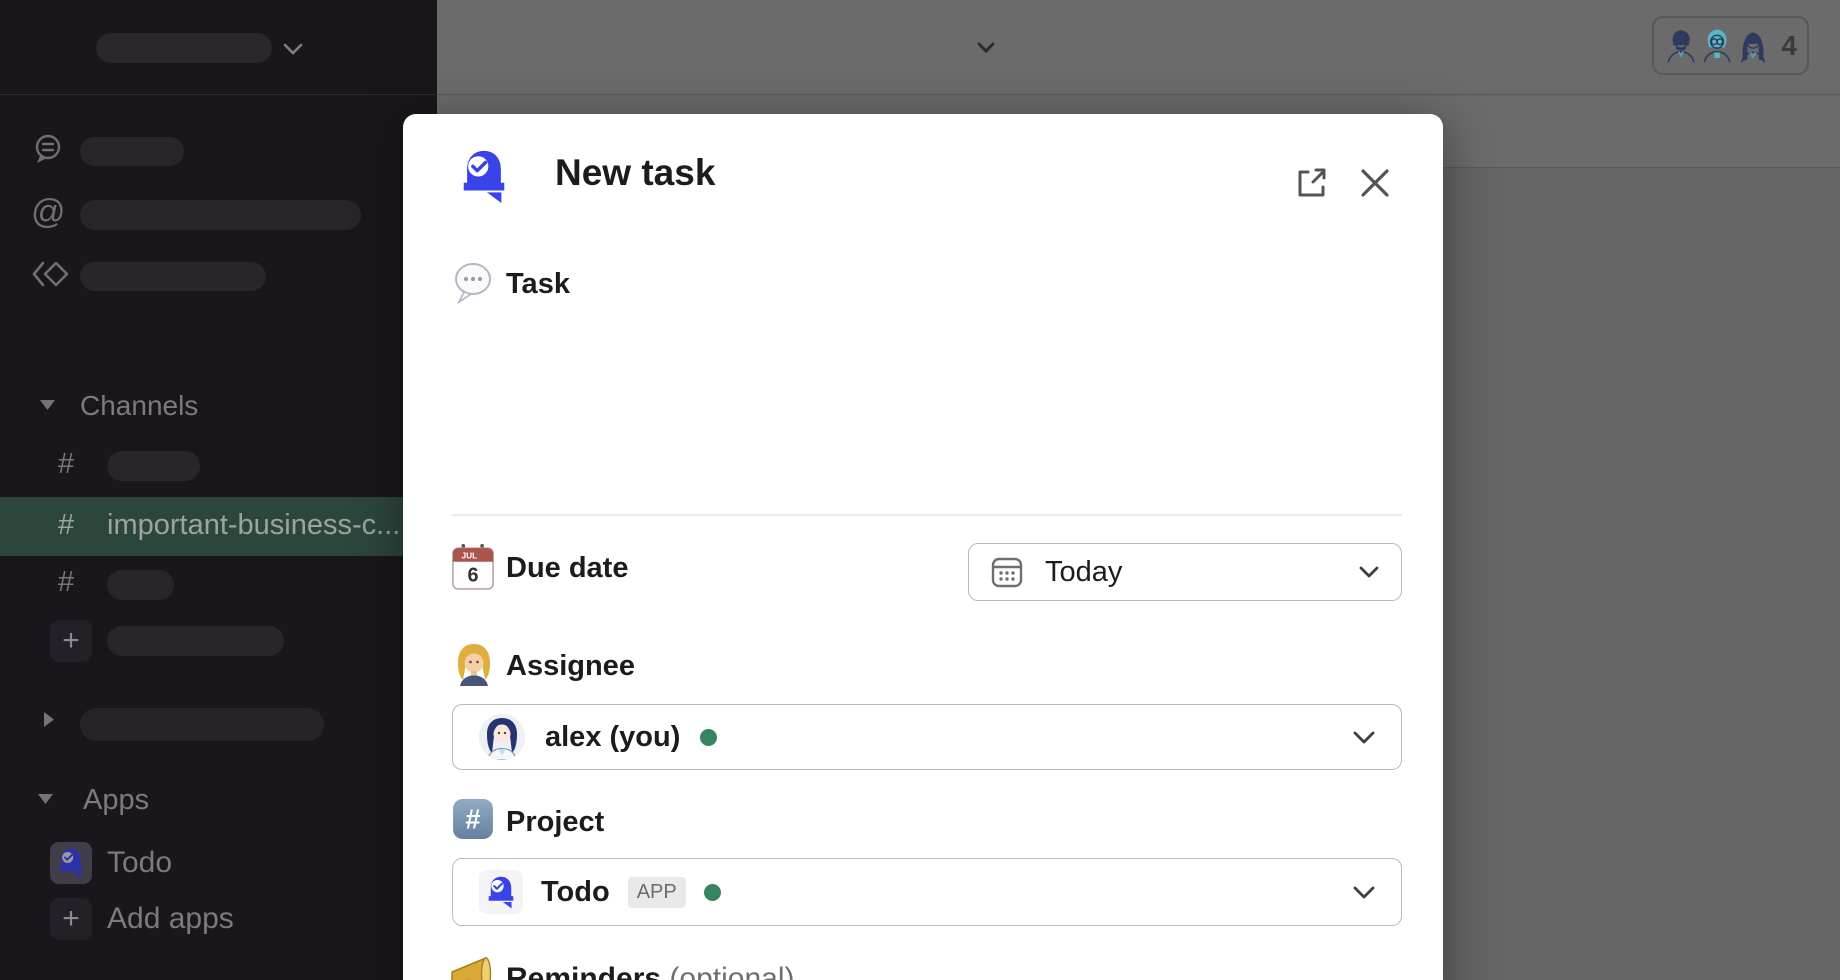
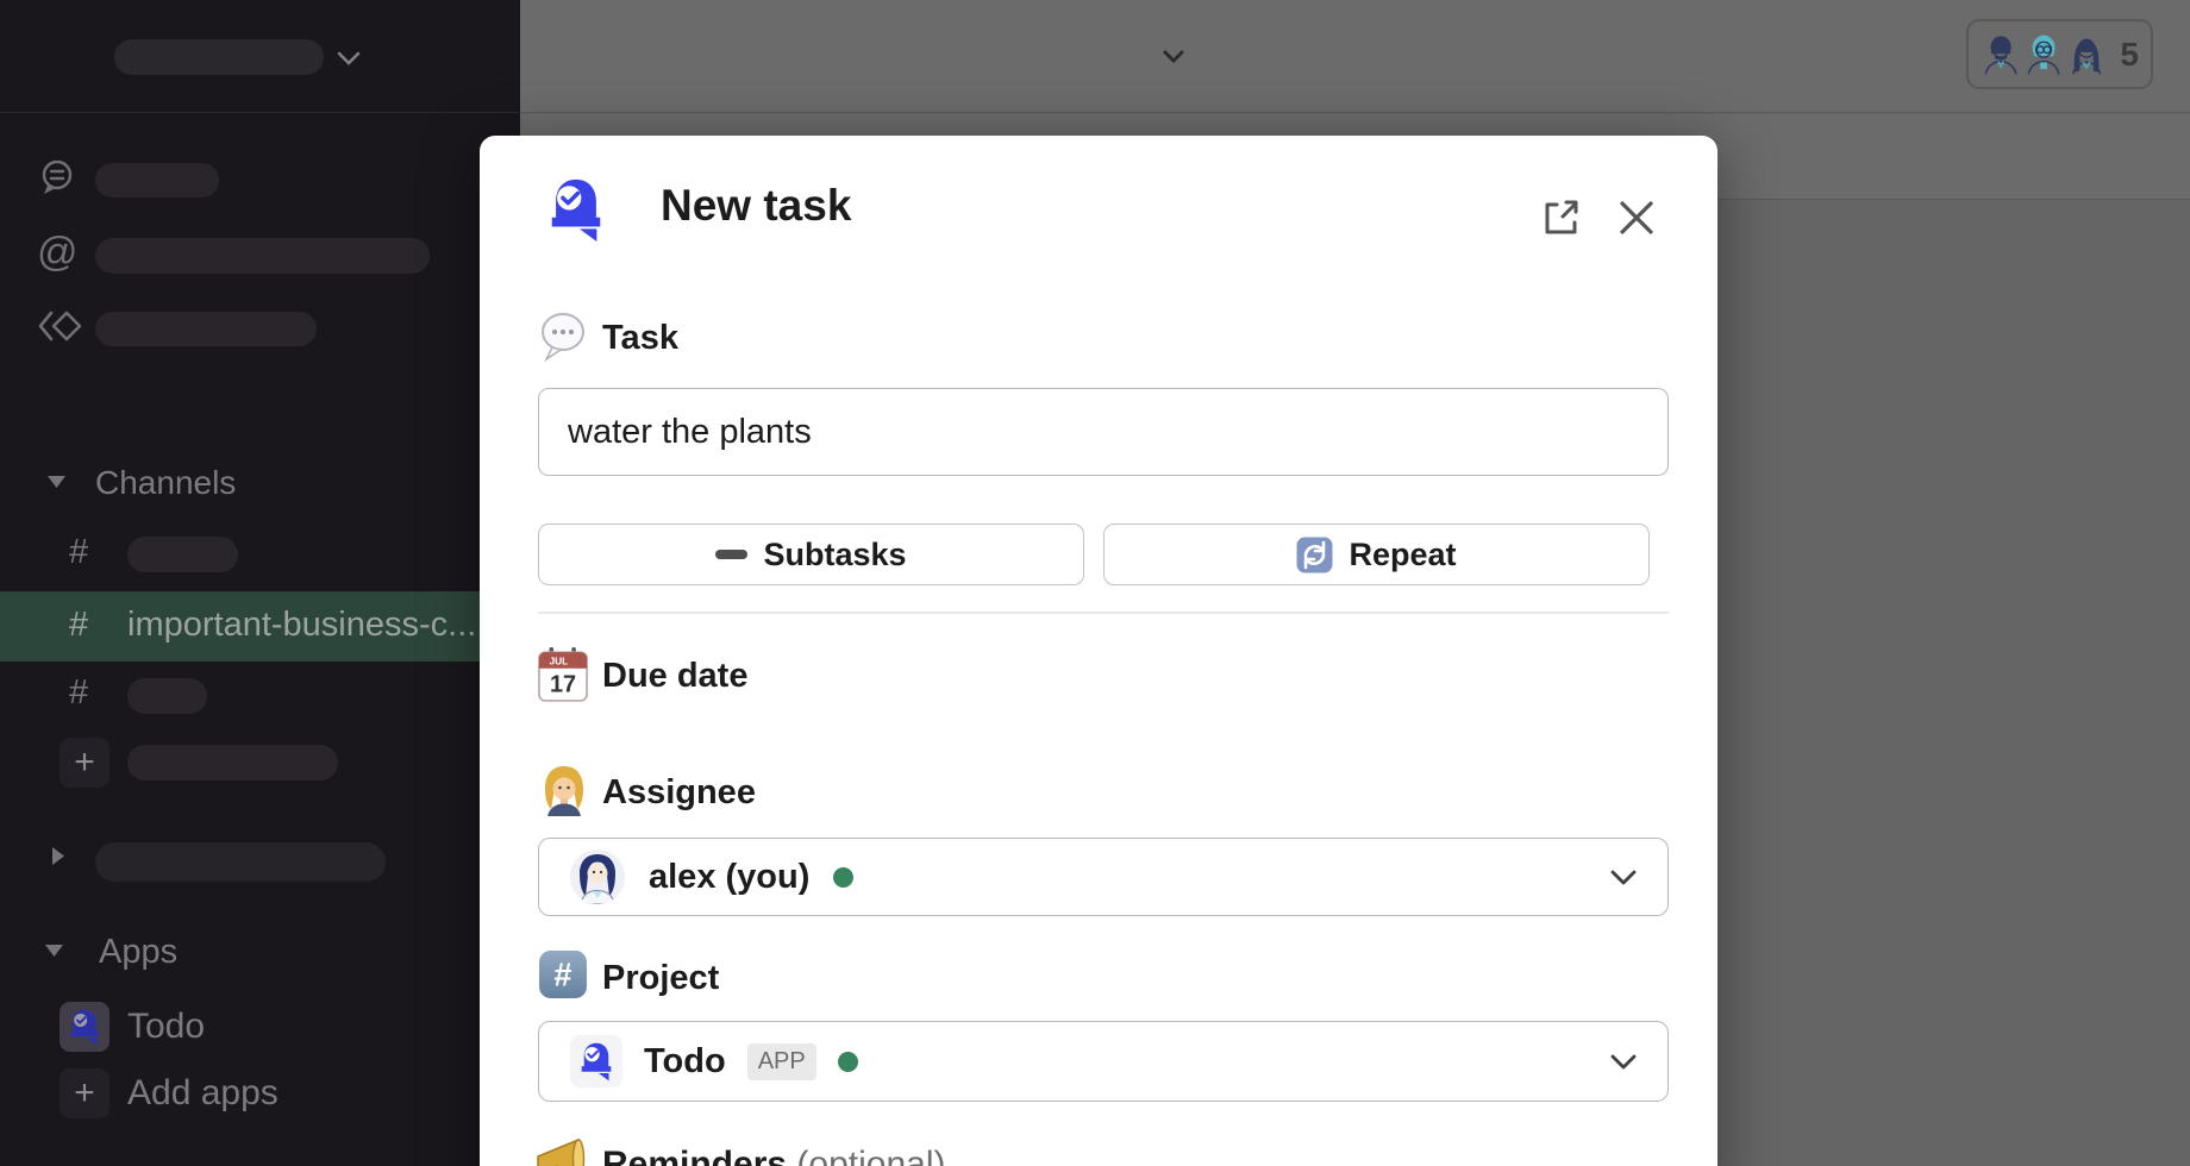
  @
  Channels
  #
  #
  important-business-c...
  #
  +
  Apps
  Todo
  +
  Add apps
- 4
+ 5
  New task
  Task
+ water the plants
+ Subtasks
+ Repeat
  JUL
- 6
+ 17
  Due date
- Today
  Assignee
  alex (you)
  #
  Project
  Todo
  APP
  Reminders (optional)
